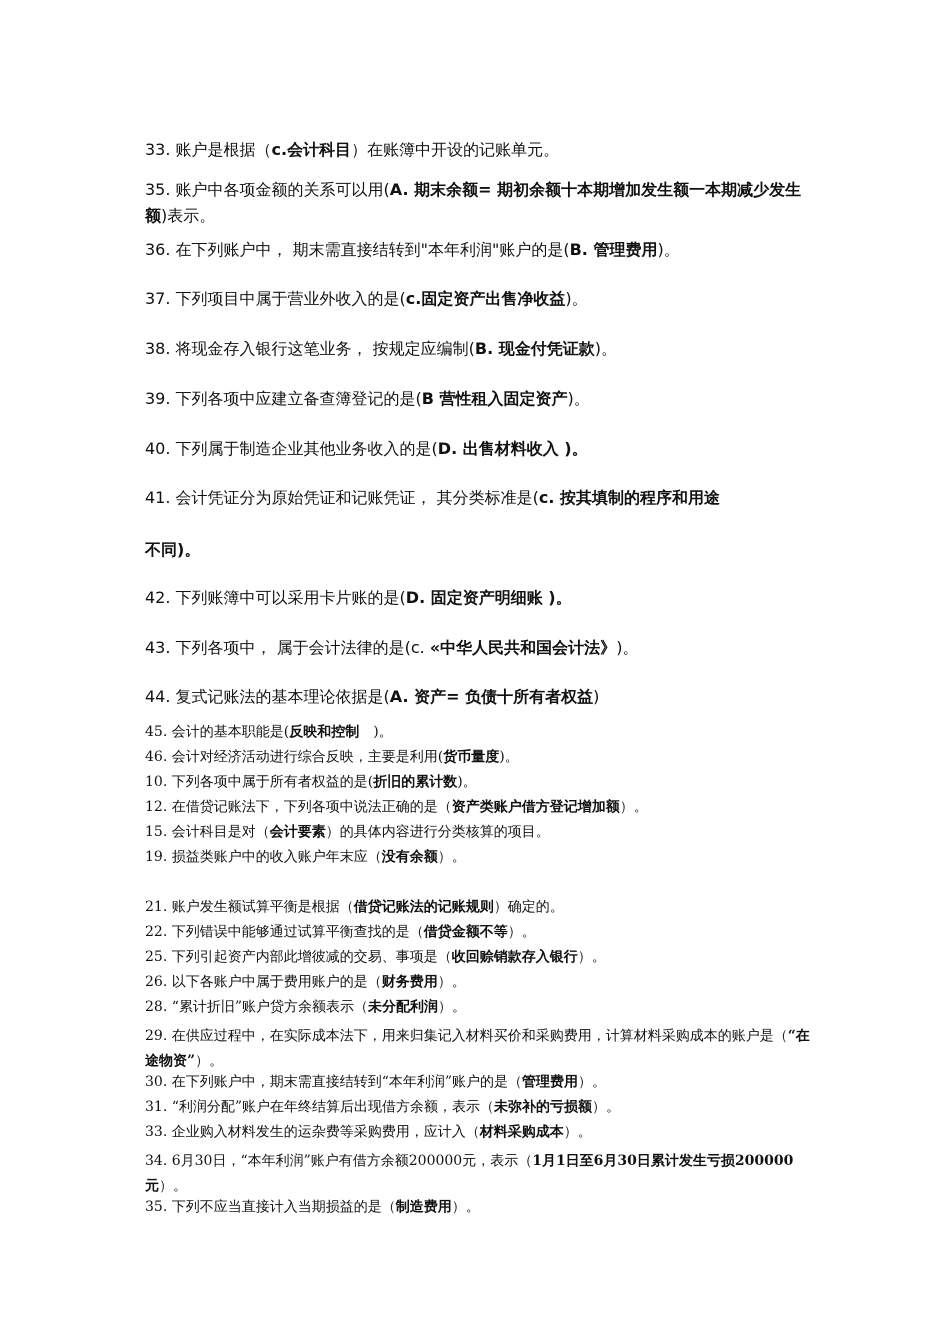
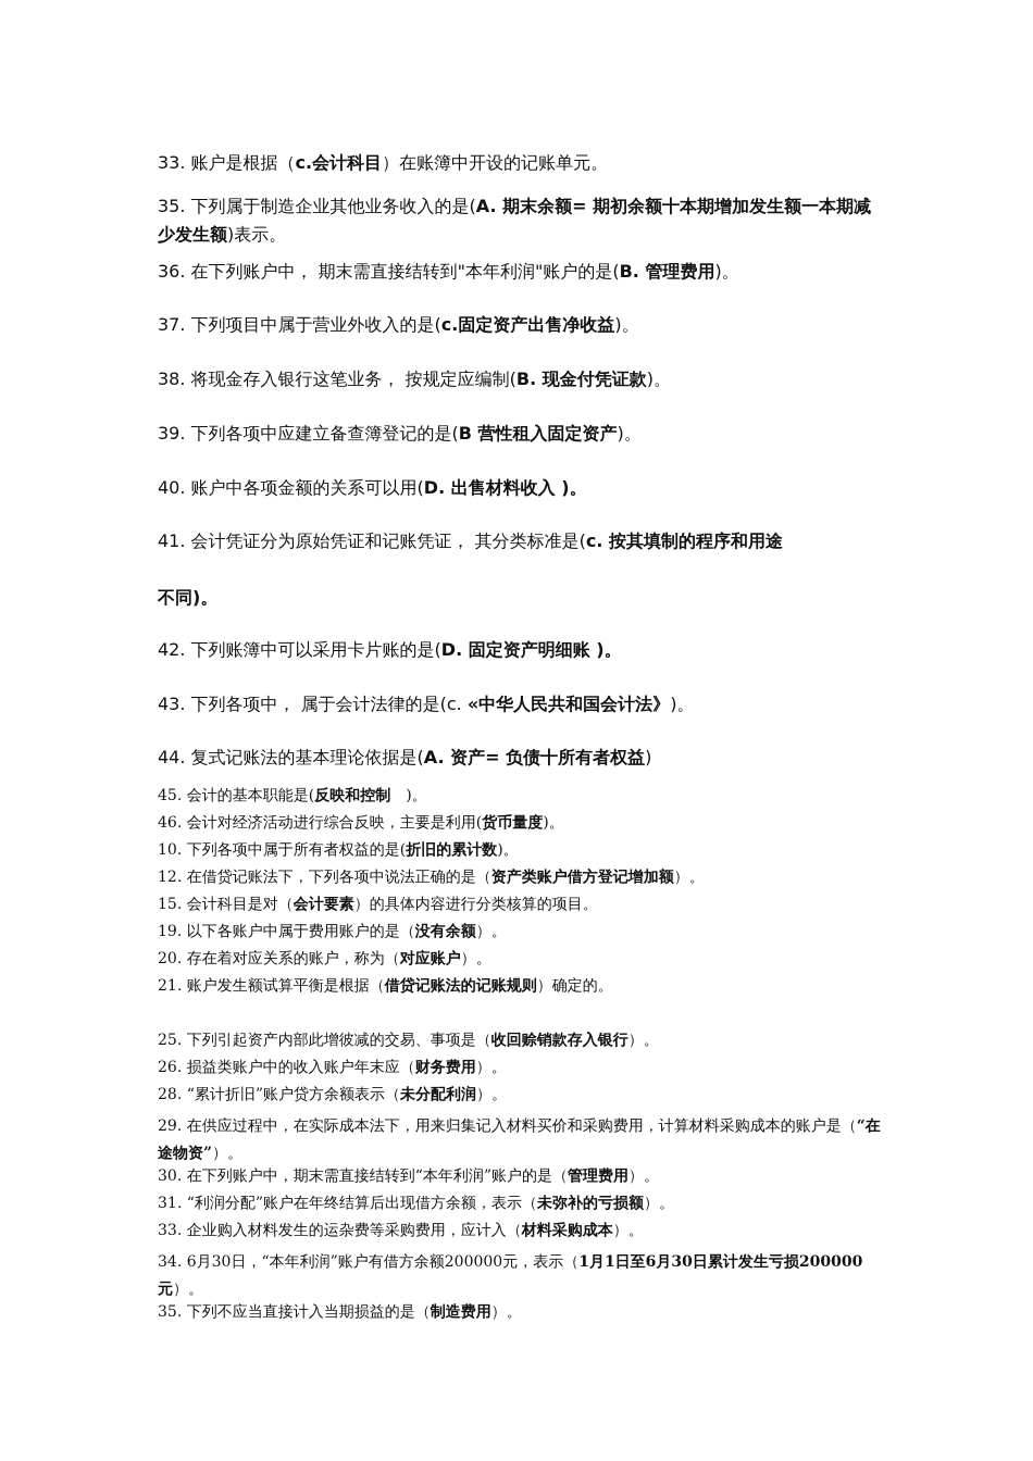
  33. 账户是根据（c.会计科目）在账簿中开设的记账单元。
- 35. 账户中各项金额的关系可以用(A. 期末余额= 期初余额十本期增加发生额一本期减少发生额)表示。
+ 35. 下列属于制造企业其他业务收入的是(A. 期末余额= 期初余额十本期增加发生额一本期减少发生额)表示。
  36. 在下列账户中， 期末需直接结转到"本年利润"账户的是(B. 管理费用)。
  37. 下列项目中属于营业外收入的是(c.固定资产出售净收益)。
  38. 将现金存入银行这笔业务， 按规定应编制(B. 现金付凭证款)。
  39. 下列各项中应建立备查簿登记的是(B 营性租入固定资产)。
- 40. 下列属于制造企业其他业务收入的是(D. 出售材料收入 )。
+ 40. 账户中各项金额的关系可以用(D. 出售材料收入 )。
  41. 会计凭证分为原始凭证和记账凭证， 其分类标准是(c. 按其填制的程序和用途
  不同)。
  42. 下列账簿中可以采用卡片账的是(D. 固定资产明细账 )。
  43. 下列各项中， 属于会计法律的是(c. «中华人民共和国会计法》)。
  44. 复式记账法的基本理论依据是(A. 资产= 负债十所有者权益)
  45. 会计的基本职能是(反映和控制 )。
  46. 会计对经济活动进行综合反映，主要是利用(货币量度)。
  10. 下列各项中属于所有者权益的是(折旧的累计数)。
  12. 在借贷记账法下，下列各项中说法正确的是（资产类账户借方登记增加额）。
  15. 会计科目是对（会计要素）的具体内容进行分类核算的项目。
- 19. 损益类账户中的收入账户年末应（没有余额）。
+ 19. 以下各账户中属于费用账户的是（没有余额）。
+ 20. 存在着对应关系的账户，称为（对应账户）。
  21. 账户发生额试算平衡是根据（借贷记账法的记账规则）确定的。
- 22. 下列错误中能够通过试算平衡查找的是（借贷金额不等）。
  25. 下列引起资产内部此增彼减的交易、事项是（收回赊销款存入银行）。
- 26. 以下各账户中属于费用账户的是（财务费用）。
+ 26. 损益类账户中的收入账户年末应（财务费用）。
  28. “累计折旧”账户贷方余额表示（未分配利润）。
  29. 在供应过程中，在实际成本法下，用来归集记入材料买价和采购费用，计算材料采购成本的账户是（“在途物资”）。
  30. 在下列账户中，期末需直接结转到“本年利润”账户的是（管理费用）。
  31. “利润分配”账户在年终结算后出现借方余额，表示（未弥补的亏损额）。
  33. 企业购入材料发生的运杂费等采购费用，应计入（材料采购成本）。
  34. 6月30日，“本年利润”账户有借方余额200000元，表示（1月1日至6月30日累计发生亏损200000元）。
  35. 下列不应当直接计入当期损益的是（制造费用）。
